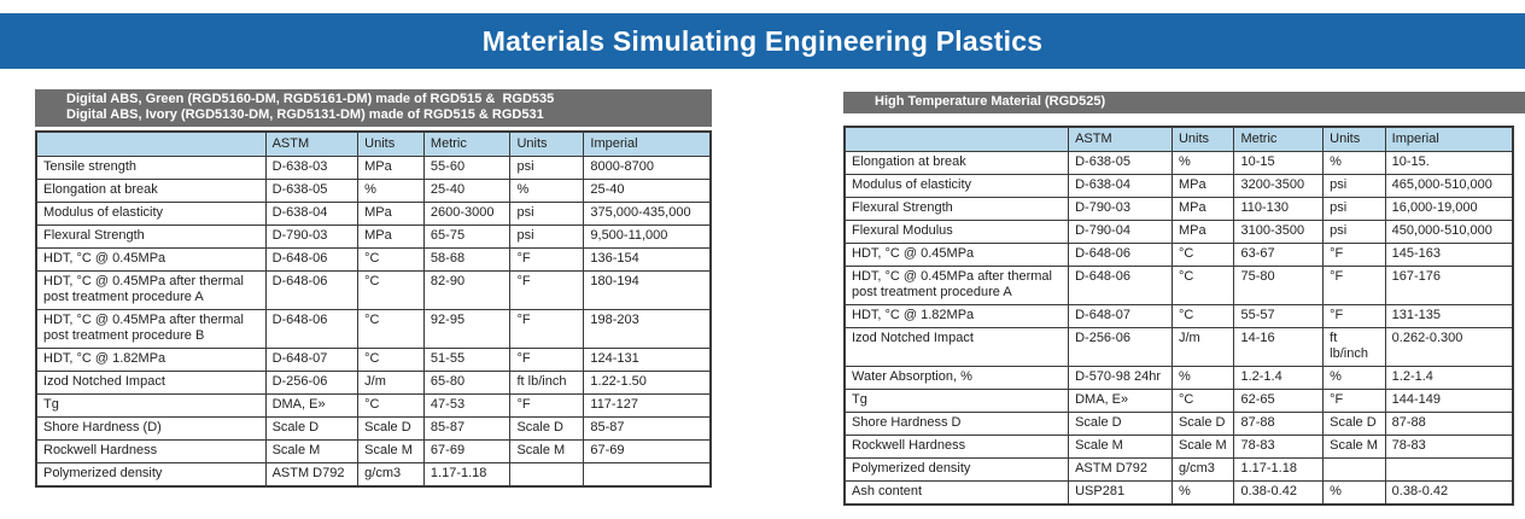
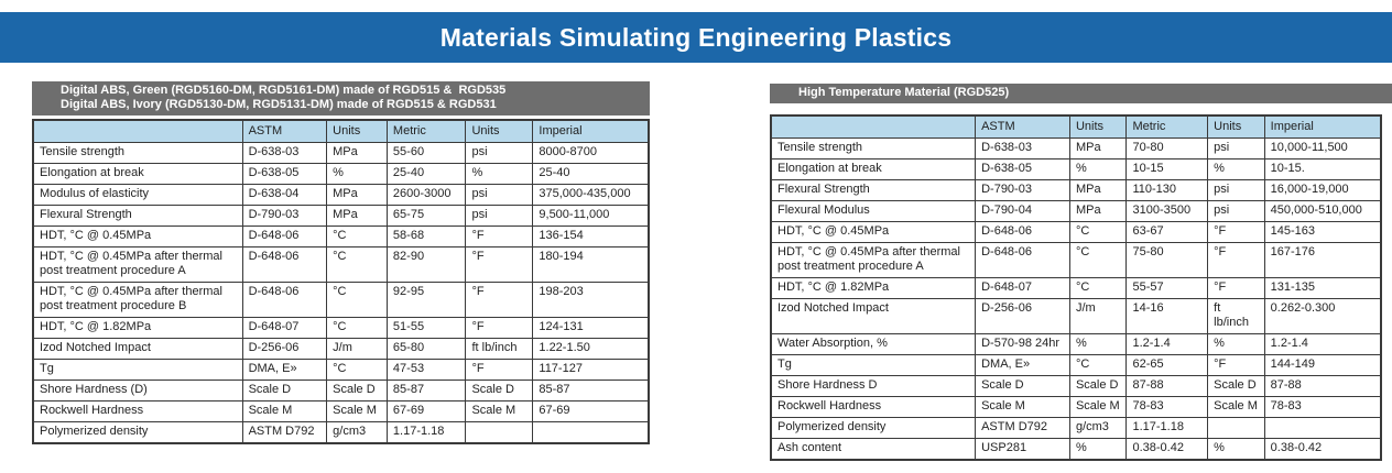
  Materials Simulating Engineering Plastics
  Digital ABS, Green (RGD5160-DM, RGD5161-DM) made of RGD515 & RGD535
  Digital ABS, Ivory (RGD5130-DM, RGD5131-DM) made of RGD515 & RGD531
  	ASTM	Units	Metric	Units	Imperial
  Tensile strength	D-638-03	MPa	55-60	psi	8000-8700
  Elongation at break	D-638-05	%	25-40	%	25-40
  Modulus of elasticity	D-638-04	MPa	2600-3000	psi	375,000-435,000
  Flexural Strength	D-790-03	MPa	65-75	psi	9,500-11,000
  HDT, °C @ 0.45MPa	D-648-06	°C	58-68	°F	136-154
  HDT, °C @ 0.45MPa after thermal post treatment procedure A	D-648-06	°C	82-90	°F	180-194
  HDT, °C @ 0.45MPa after thermal post treatment procedure B	D-648-06	°C	92-95	°F	198-203
  HDT, °C @ 1.82MPa	D-648-07	°C	51-55	°F	124-131
  Izod Notched Impact	D-256-06	J/m	65-80	ft lb/inch	1.22-1.50
  Tg	DMA, E»	°C	47-53	°F	117-127
  Shore Hardness (D)	Scale D	Scale D	85-87	Scale D	85-87
  Rockwell Hardness	Scale M	Scale M	67-69	Scale M	67-69
  Polymerized density	ASTM D792	g/cm3	1.17-1.18
  High Temperature Material (RGD525)
  	ASTM	Units	Metric	Units	Imperial
+ Tensile strength	D-638-03	MPa	70-80	psi	10,000-11,500
  Elongation at break	D-638-05	%	10-15	%	10-15.
- Modulus of elasticity	D-638-04	MPa	3200-3500	psi	465,000-510,000
  Flexural Strength	D-790-03	MPa	110-130	psi	16,000-19,000
  Flexural Modulus	D-790-04	MPa	3100-3500	psi	450,000-510,000
  HDT, °C @ 0.45MPa	D-648-06	°C	63-67	°F	145-163
  HDT, °C @ 0.45MPa after thermal post treatment procedure A	D-648-06	°C	75-80	°F	167-176
  HDT, °C @ 1.82MPa	D-648-07	°C	55-57	°F	131-135
  Izod Notched Impact	D-256-06	J/m	14-16	ft lb/inch	0.262-0.300
  Water Absorption, %	D-570-98 24hr	%	1.2-1.4	%	1.2-1.4
  Tg	DMA, E»	°C	62-65	°F	144-149
  Shore Hardness D	Scale D	Scale D	87-88	Scale D	87-88
  Rockwell Hardness	Scale M	Scale M	78-83	Scale M	78-83
  Polymerized density	ASTM D792	g/cm3	1.17-1.18
  Ash content	USP281	%	0.38-0.42	%	0.38-0.42
